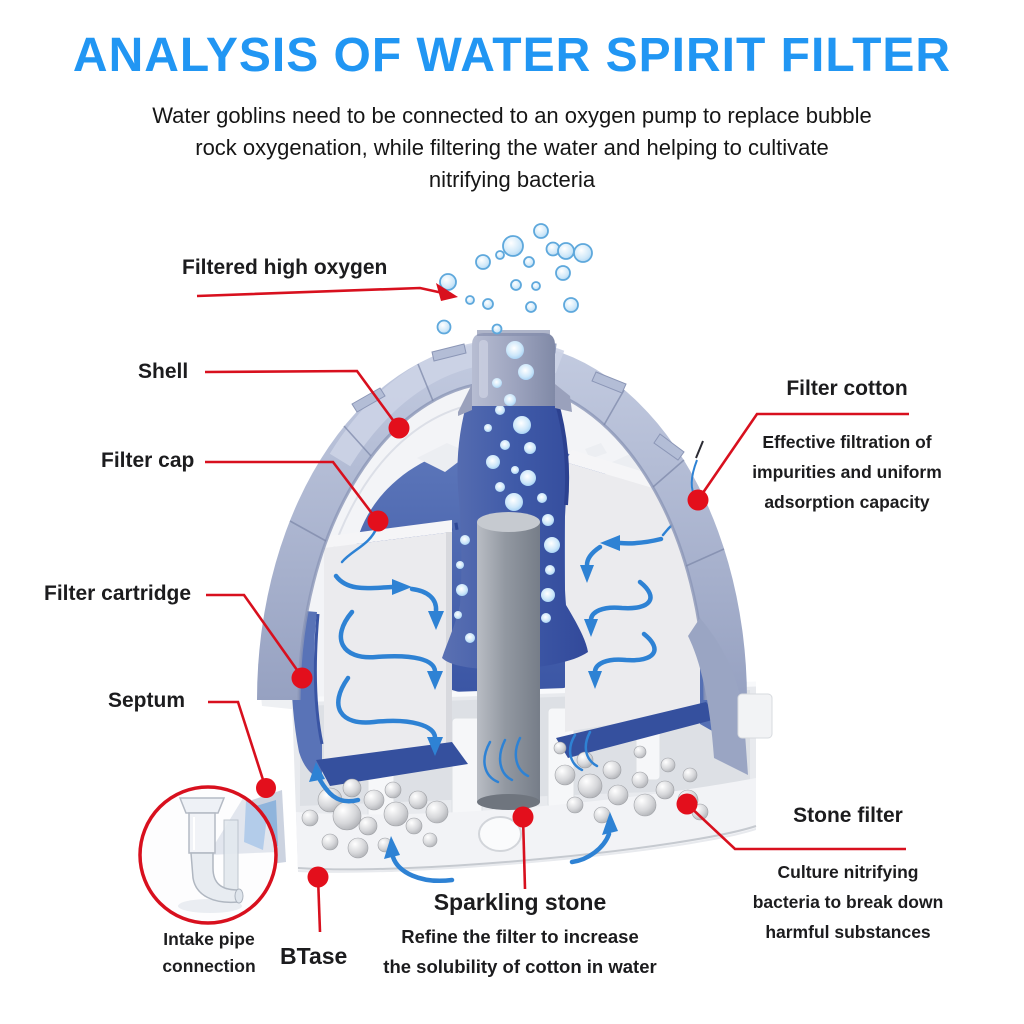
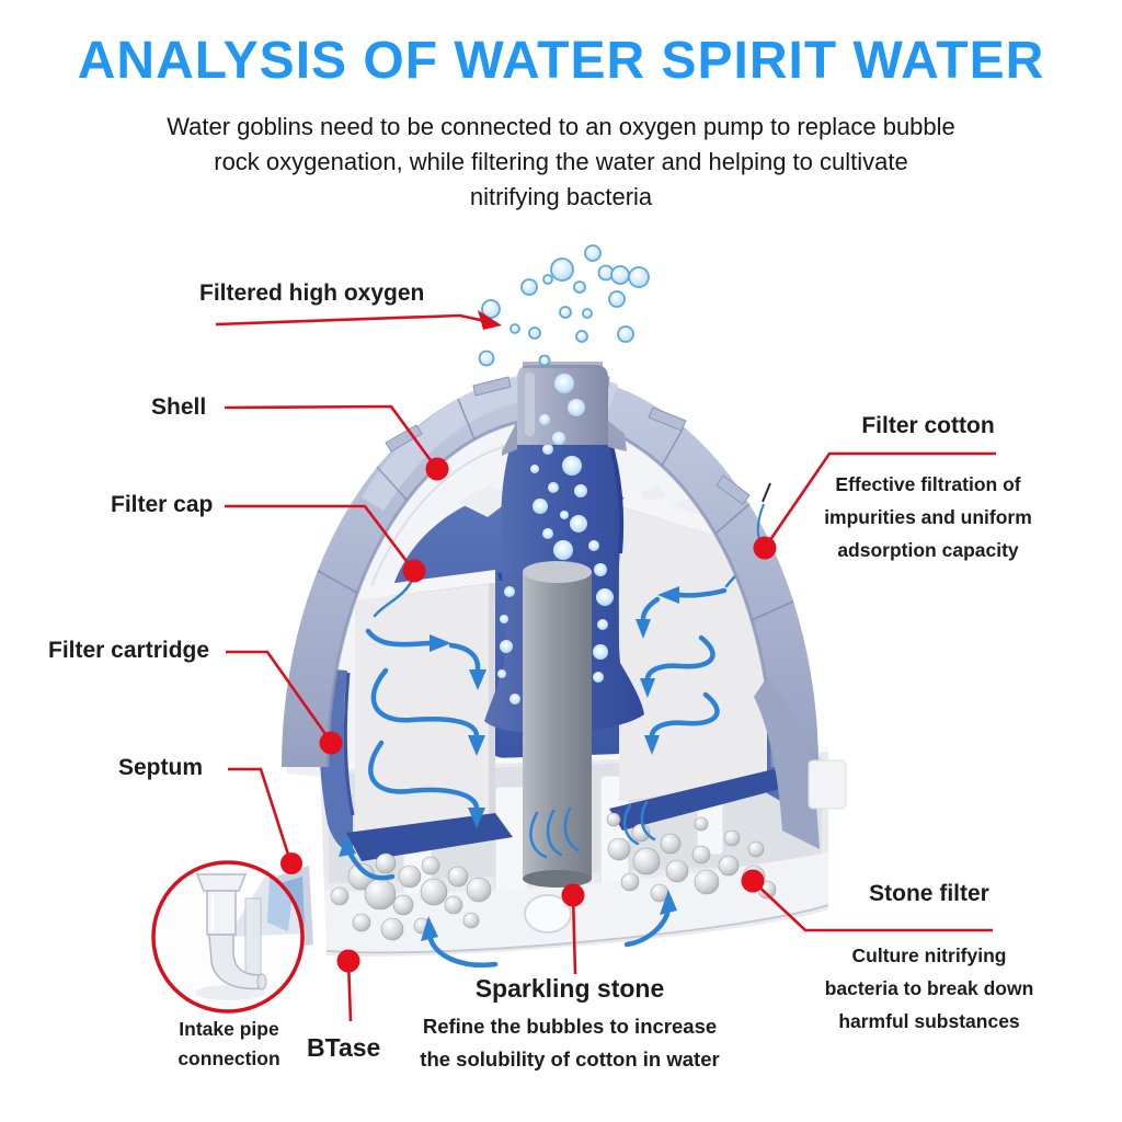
- ANALYSIS OF WATER SPIRIT FILTER
+ ANALYSIS OF WATER SPIRIT WATER
  Water goblins need to be connected to an oxygen pump to replace bubble
  rock oxygenation, while filtering the water and helping to cultivate
  nitrifying bacteria
  Filtered high oxygen
  Shell
  Filter cap
  Filter cartridge
  Septum
  Intake pipe
  connection
  BTase
  Sparkling stone
- Refine the filter to increase
+ Refine the bubbles to increase
  the solubility of cotton in water
  Filter cotton
  Effective filtration of
  impurities and uniform
  adsorption capacity
  Stone filter
  Culture nitrifying
  bacteria to break down
  harmful substances
